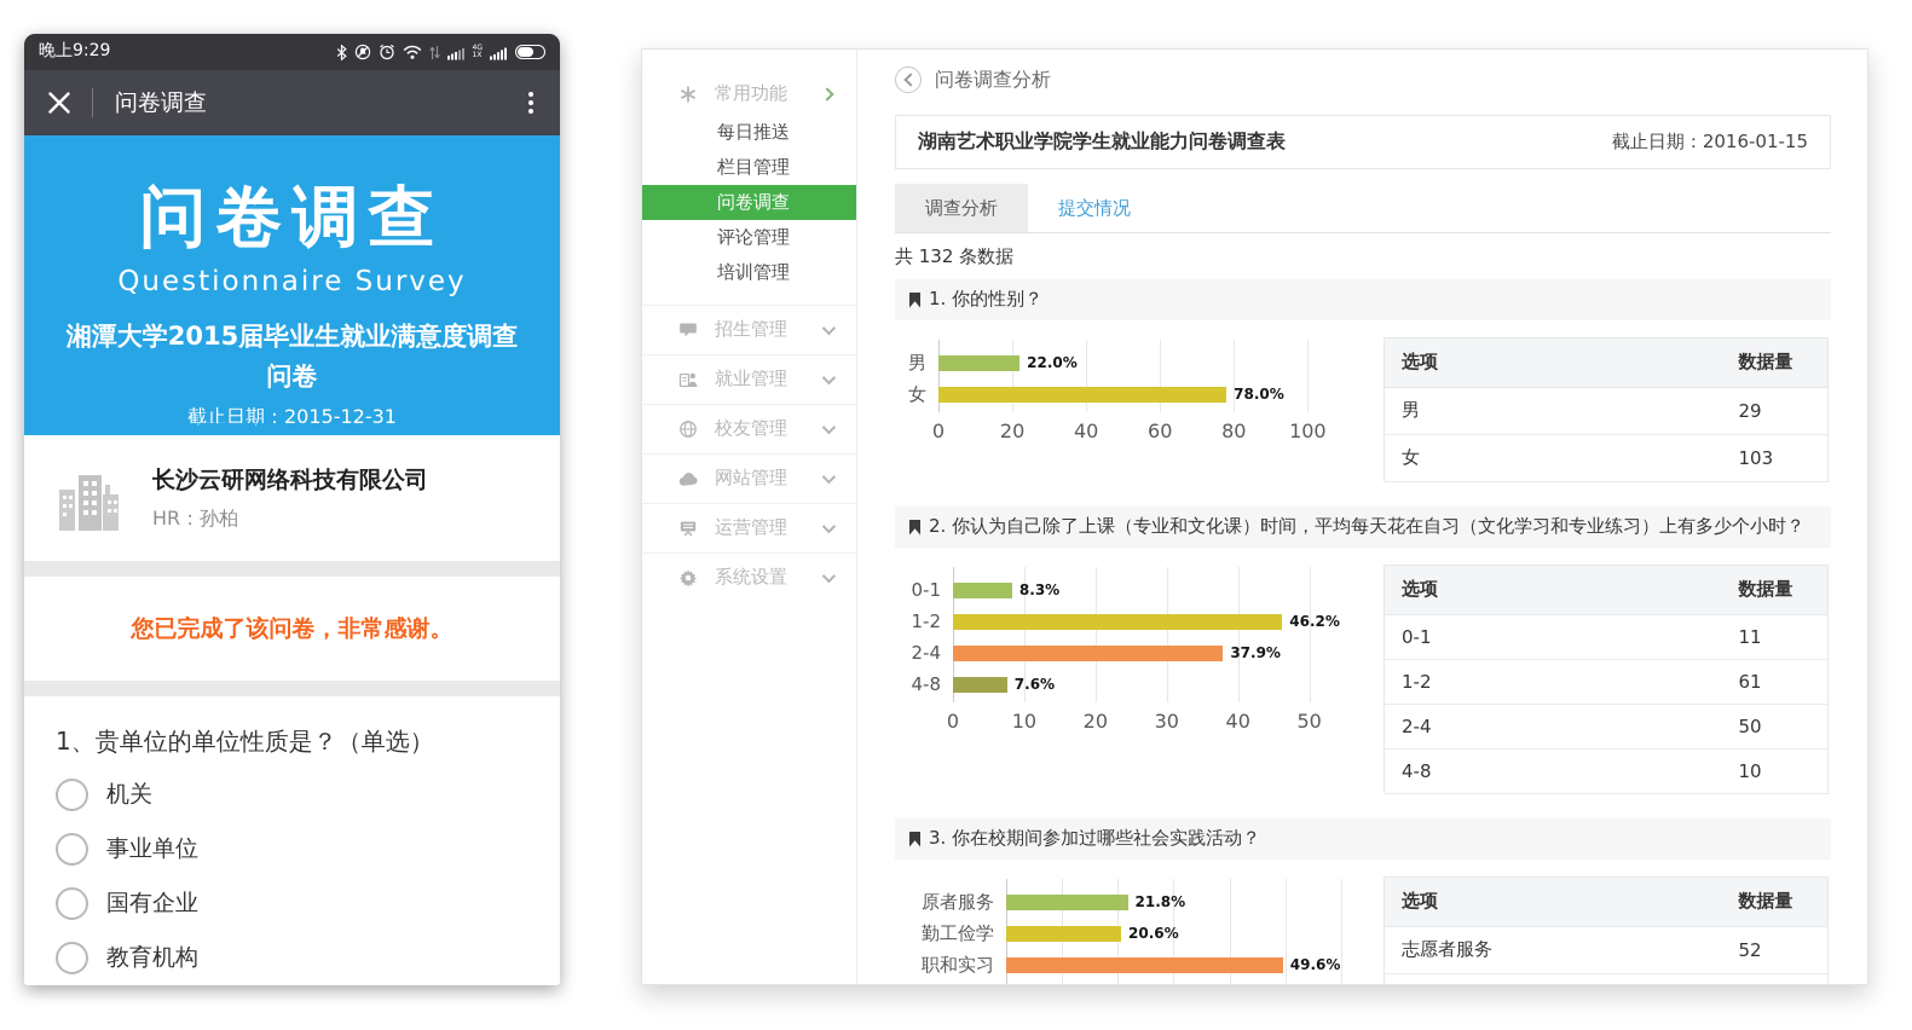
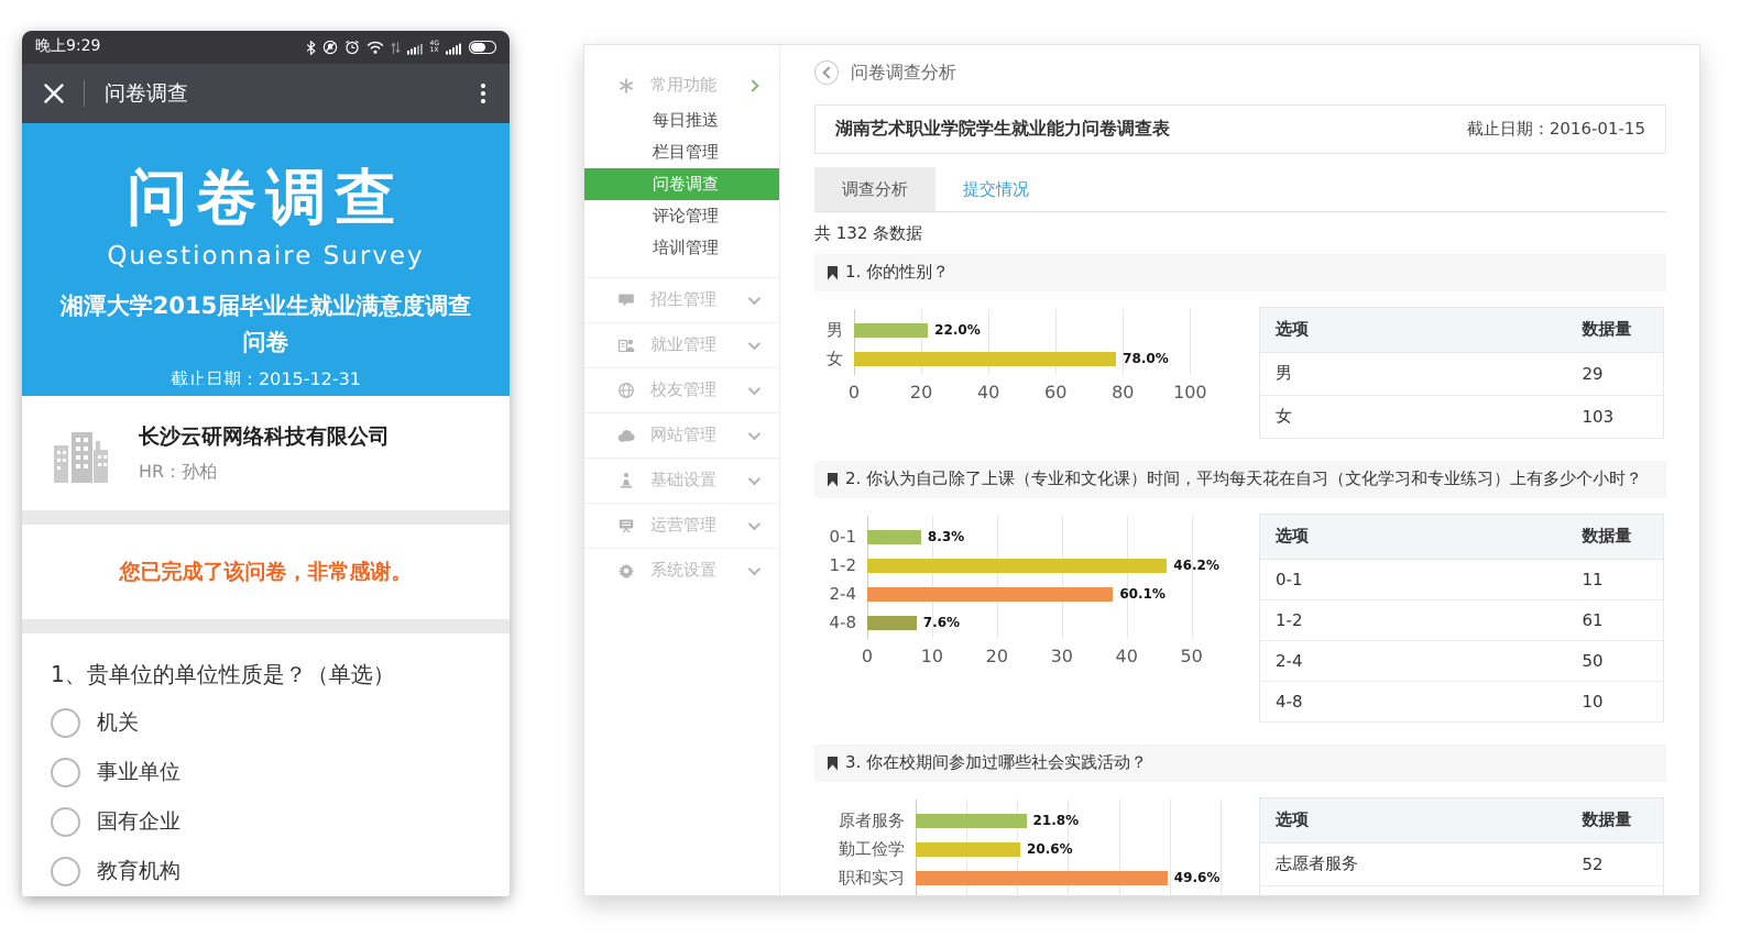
  晚上9:29
  问卷调查
  问卷调查
  Questionnaire Survey
  湘潭大学2015届毕业生就业满意度调查问卷
  截止日期：2015-12-31
  长沙云研网络科技有限公司
  HR：孙柏
  您已完成了该问卷，非常感谢。
  1、贵单位的单位性质是？（单选）
  机关
  事业单位
  国有企业
  教育机构
  常用功能
  每日推送
  栏目管理
  问卷调查
  评论管理
  培训管理
  招生管理
  就业管理
  校友管理
  网站管理
+ 基础设置
  运营管理
  系统设置
  问卷调查分析
  湖南艺术职业学院学生就业能力问卷调查表
  截止日期：2016-01-15
  调查分析
  提交情况
  共 132 条数据
  1. 你的性别？
  男
  女
  22.0%
  78.0%
  0
  20
  40
  60
  80
  100
  选项	数据量
  男	29
  女	103
  2. 你认为自己除了上课（专业和文化课）时间，平均每天花在自习（文化学习和专业练习）上有多少个小时？
  0-1
  1-2
  2-4
  4-8
  8.3%
  46.2%
- 37.9%
+ 60.1%
  7.6%
  0
  10
  20
  30
  40
  50
  选项	数据量
  0-1	11
  1-2	61
  2-4	50
  4-8	10
  3. 你在校期间参加过哪些社会实践活动？
  原者服务
  勤工俭学
  职和实习
  21.8%
  20.6%
  49.6%
  选项	数据量
  志愿者服务	52
